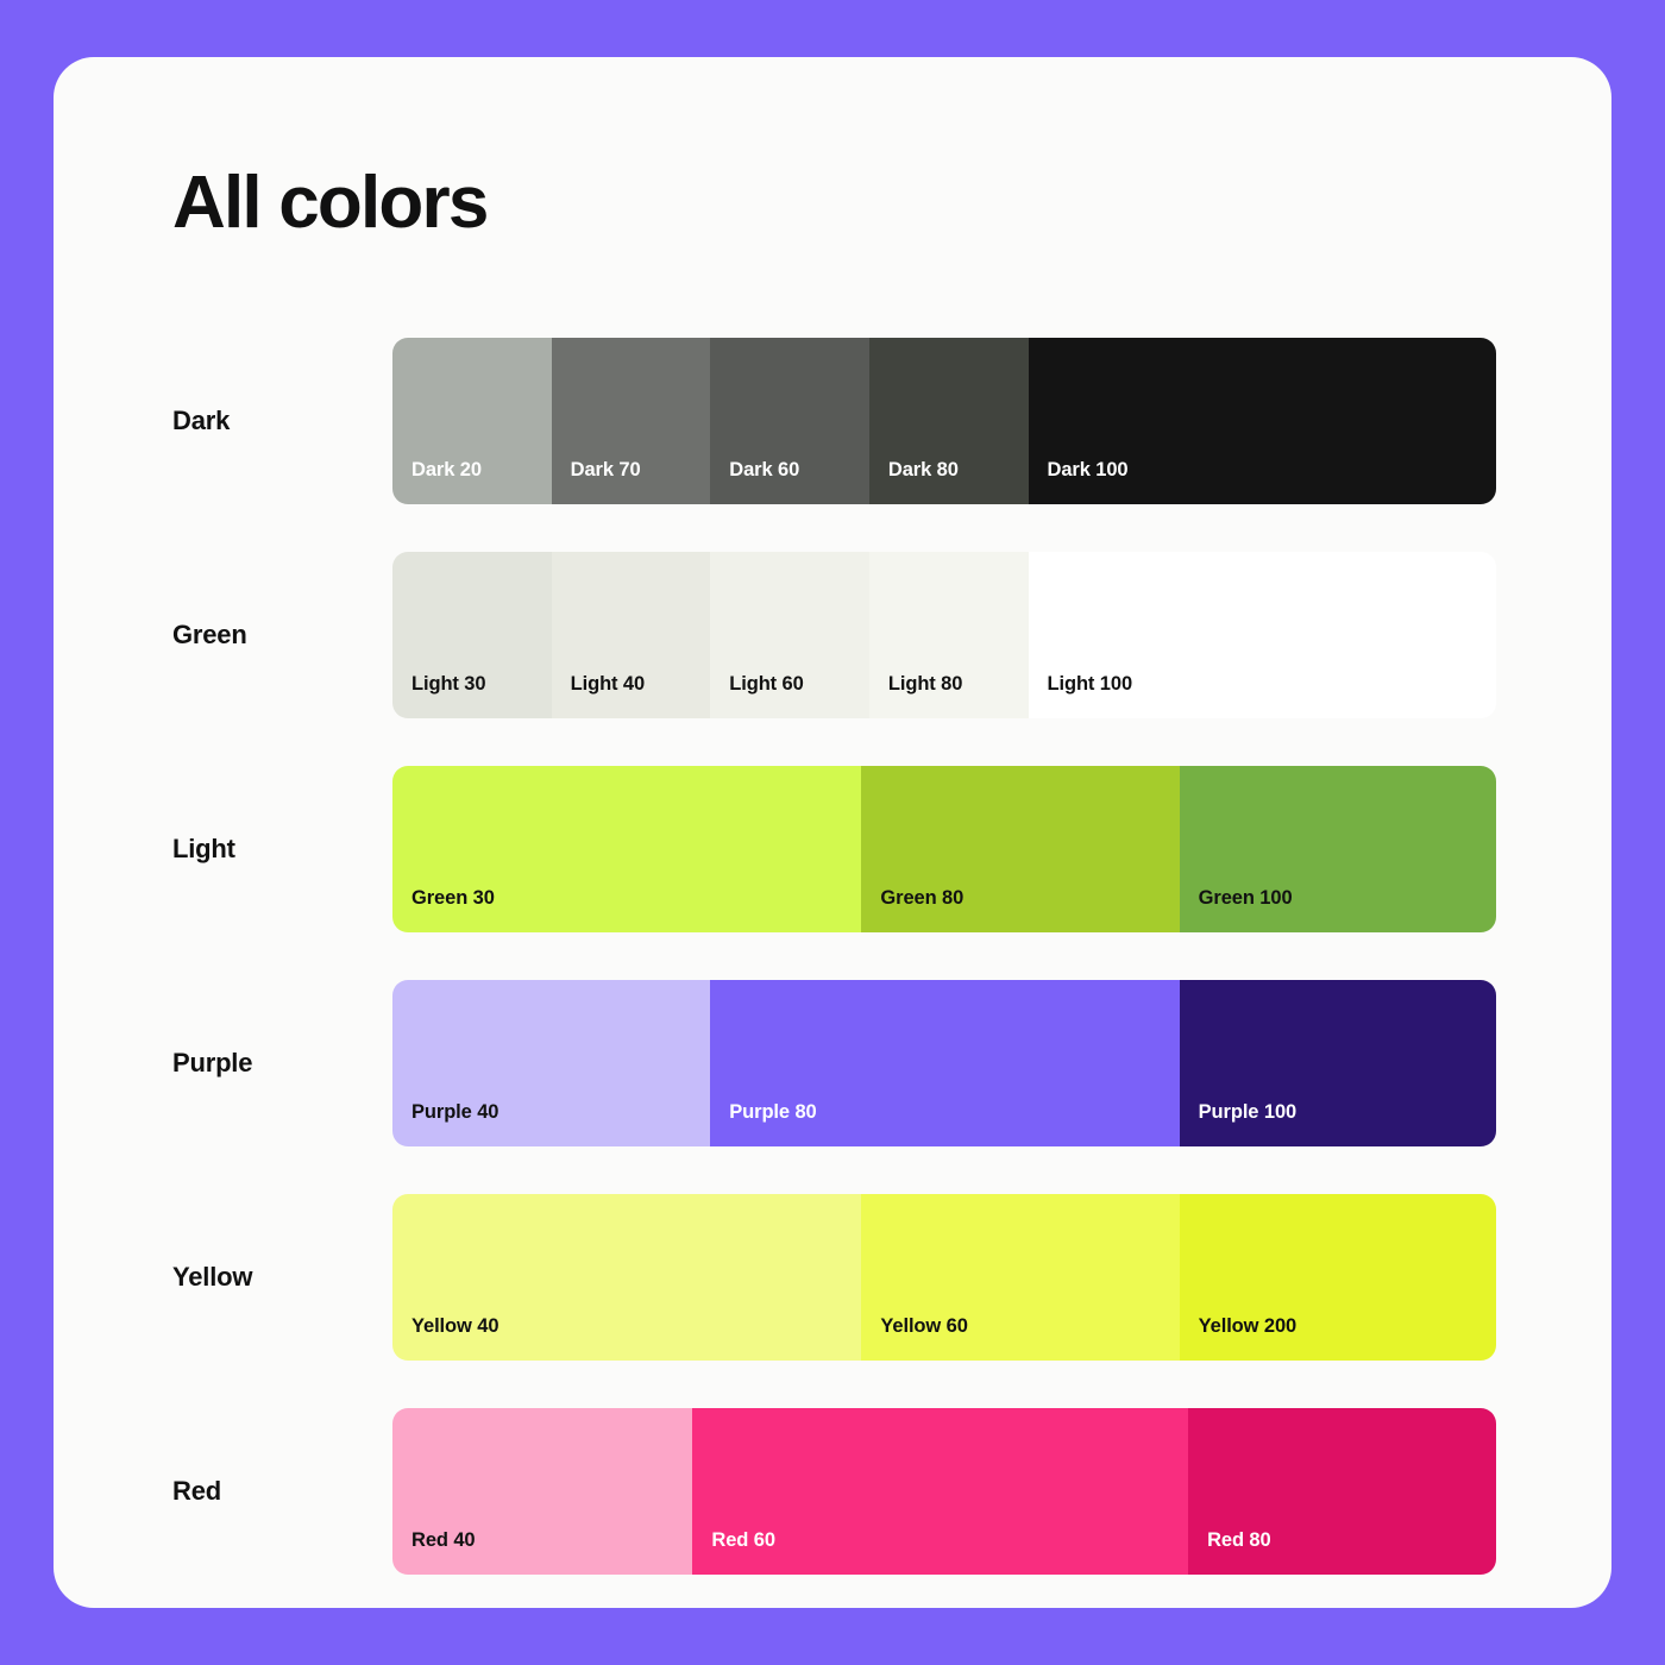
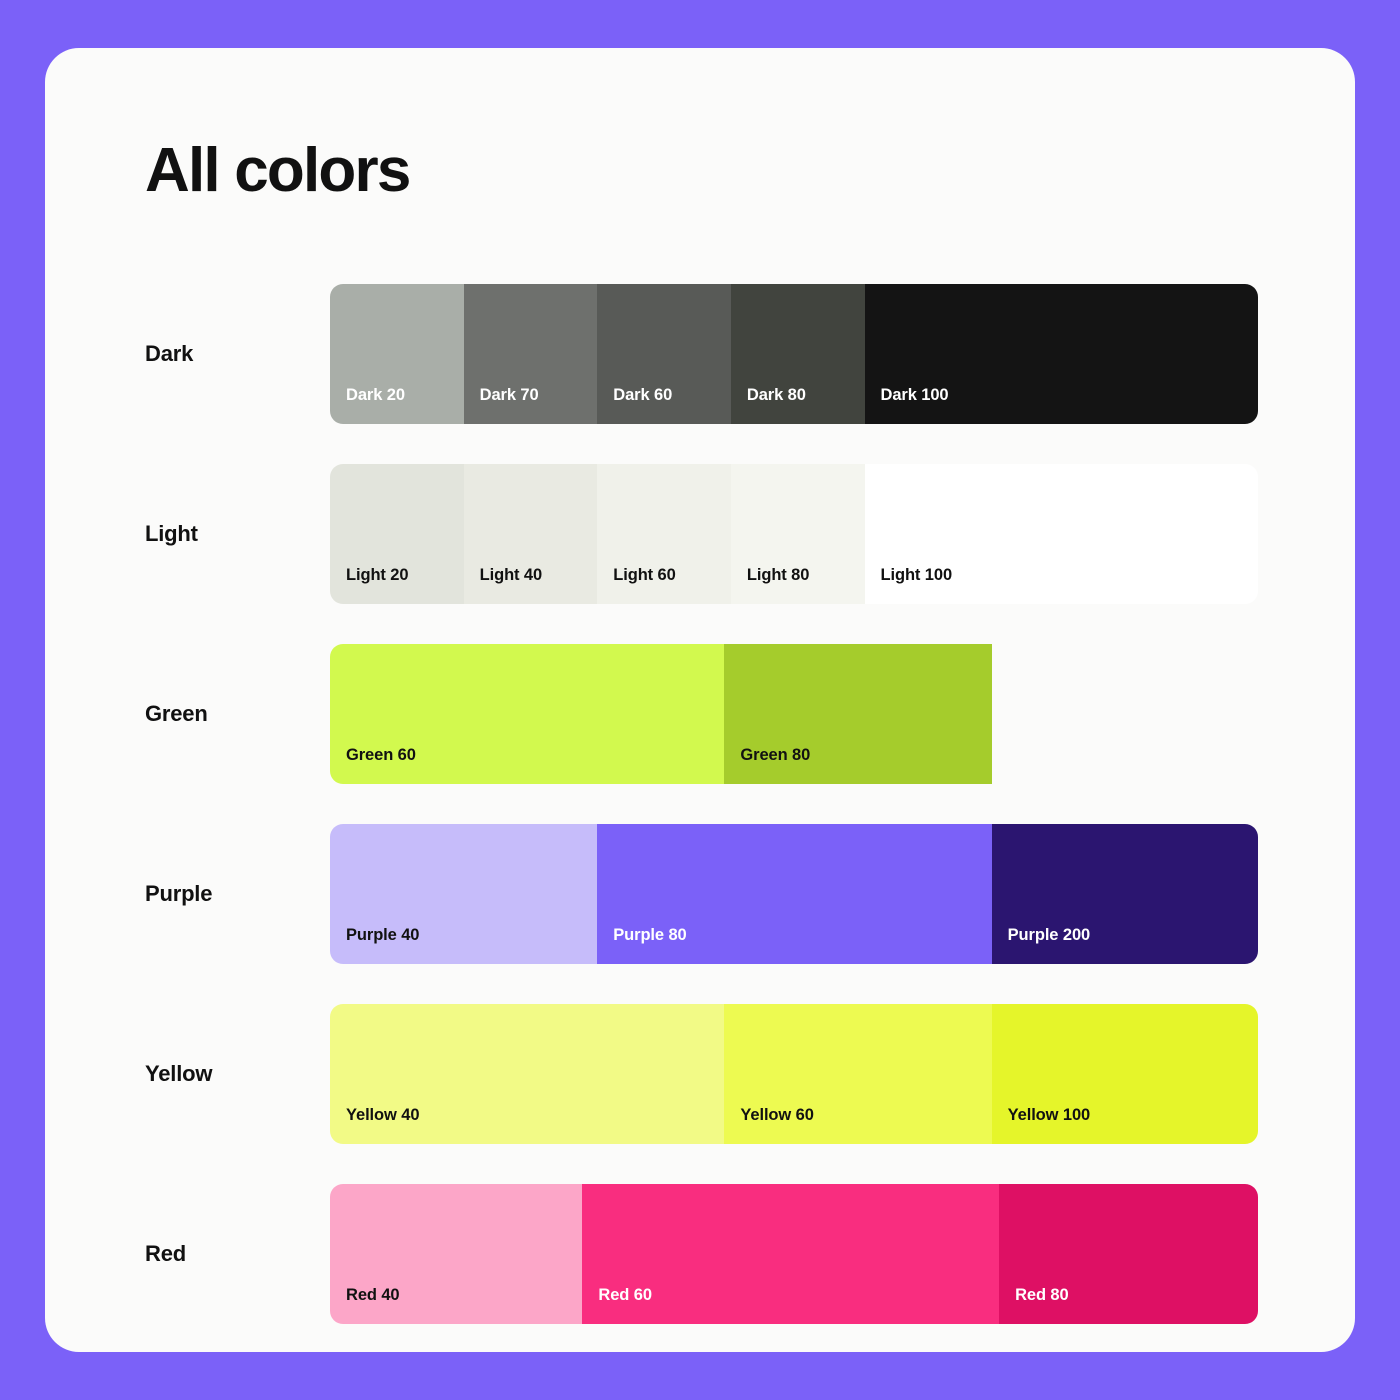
  All colors
  Dark
  Dark 20
  Dark 70
  Dark 60
  Dark 80
  Dark 100
- Green
+ Light
- Light 30
+ Light 20
  Light 40
  Light 60
  Light 80
  Light 100
- Light
+ Green
- Green 30
+ Green 60
  Green 80
- Green 100
  Purple
  Purple 40
  Purple 80
- Purple 100
+ Purple 200
  Yellow
  Yellow 40
  Yellow 60
- Yellow 200
+ Yellow 100
  Red
  Red 40
  Red 60
  Red 80
